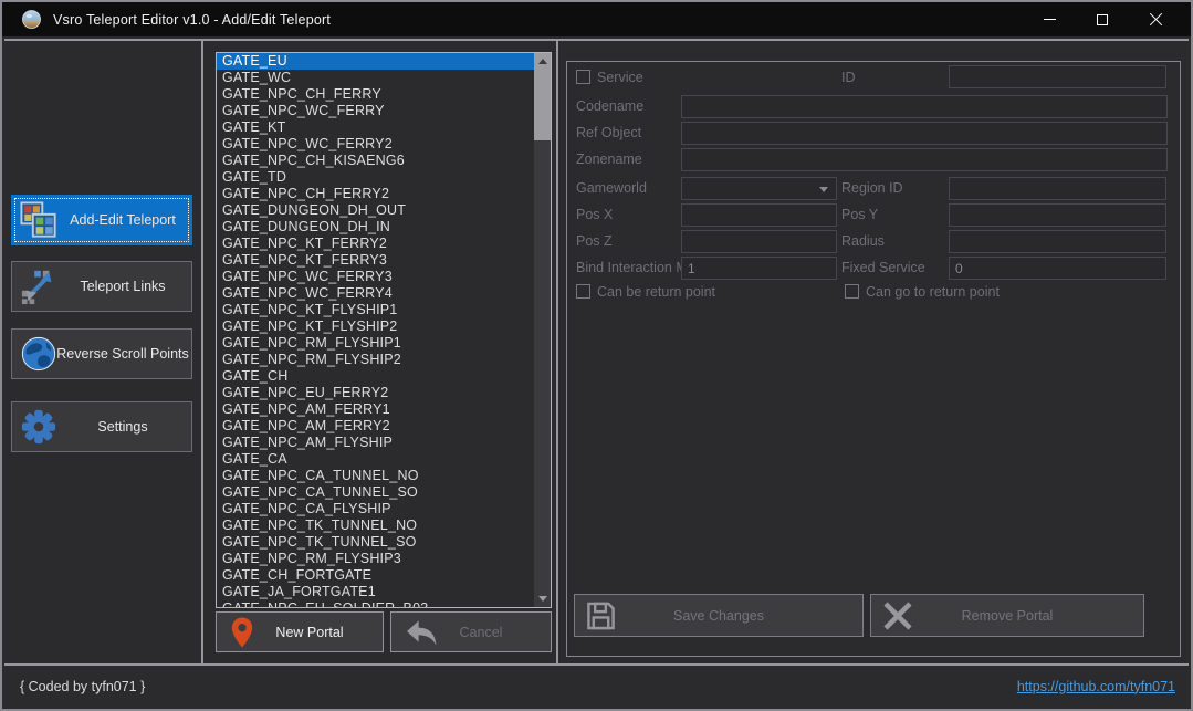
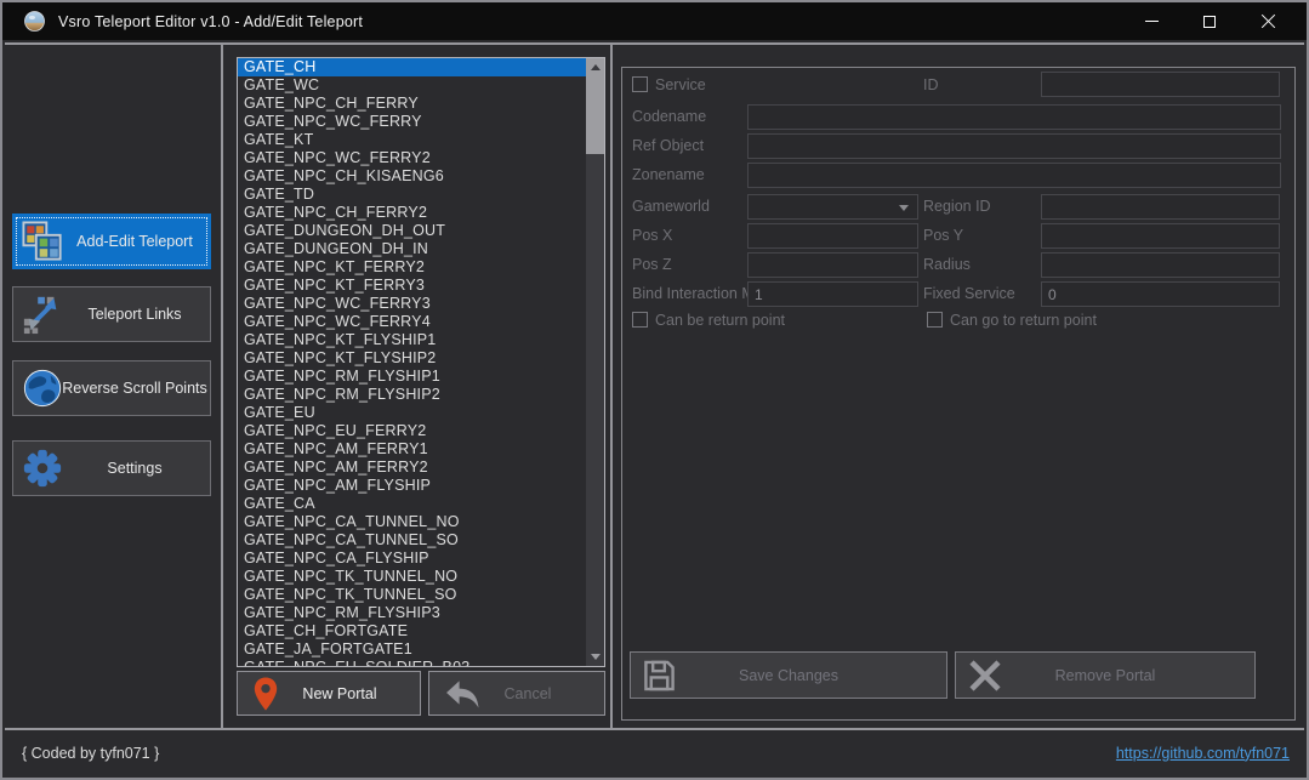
  Vsro Teleport Editor v1.0 - Add/Edit Teleport
  Add-Edit Teleport
  Teleport Links
  Reverse Scroll Points
  Settings
- GATE_EU
+ GATE_CH
  GATE_WC
  GATE_NPC_CH_FERRY
  GATE_NPC_WC_FERRY
  GATE_KT
  GATE_NPC_WC_FERRY2
  GATE_NPC_CH_KISAENG6
  GATE_TD
  GATE_NPC_CH_FERRY2
  GATE_DUNGEON_DH_OUT
  GATE_DUNGEON_DH_IN
  GATE_NPC_KT_FERRY2
  GATE_NPC_KT_FERRY3
  GATE_NPC_WC_FERRY3
  GATE_NPC_WC_FERRY4
  GATE_NPC_KT_FLYSHIP1
  GATE_NPC_KT_FLYSHIP2
  GATE_NPC_RM_FLYSHIP1
  GATE_NPC_RM_FLYSHIP2
- GATE_CH
+ GATE_EU
  GATE_NPC_EU_FERRY2
  GATE_NPC_AM_FERRY1
  GATE_NPC_AM_FERRY2
  GATE_NPC_AM_FLYSHIP
  GATE_CA
  GATE_NPC_CA_TUNNEL_NO
  GATE_NPC_CA_TUNNEL_SO
  GATE_NPC_CA_FLYSHIP
  GATE_NPC_TK_TUNNEL_NO
  GATE_NPC_TK_TUNNEL_SO
  GATE_NPC_RM_FLYSHIP3
  GATE_CH_FORTGATE
  GATE_JA_FORTGATE1
  New Portal
  Cancel
  Service
  ID
  Codename
  Ref Object
  Zonename
  Gameworld
  Region ID
  Pos X
  Pos Y
  Pos Z
  Radius
  Bind Interaction
  1
  Fixed Service
  0
  Can be return point
  Can go to return point
  Save Changes
  Remove Portal
  { Coded by tyfn071 }
  https://github.com/tyfn071
